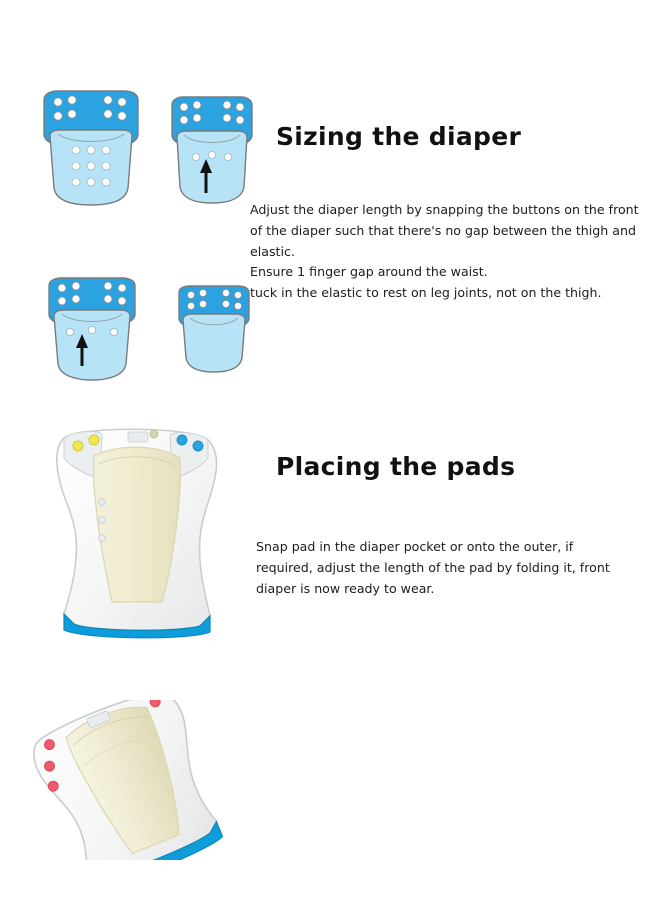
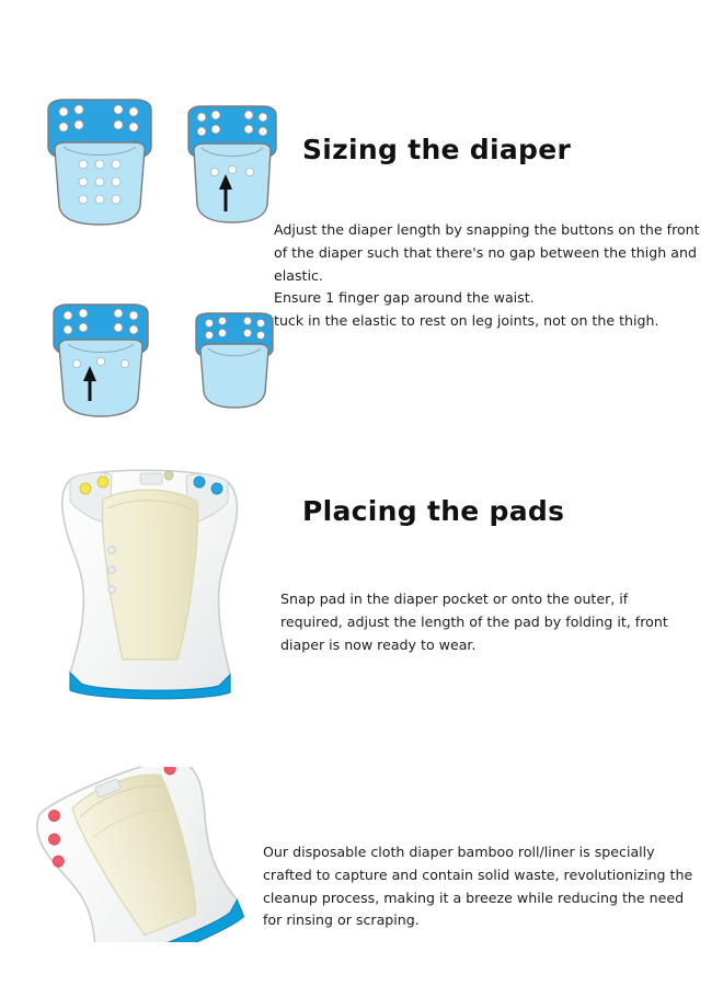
  Sizing the diaper
  Adjust the diaper length by snapping the buttons on the front of the diaper such that there's no gap between the thigh and elastic.
  Ensure 1 finger gap around the waist.
  tuck in the elastic to rest on leg joints, not on the thigh.
  Placing the pads
  Snap pad in the diaper pocket or onto the outer, if required, adjust the length of the pad by folding it, front diaper is now ready to wear.
+ Our disposable cloth diaper bamboo roll/liner is specially crafted to capture and contain solid waste, revolutionizing the cleanup process, making it a breeze while reducing the need for rinsing or scraping.
